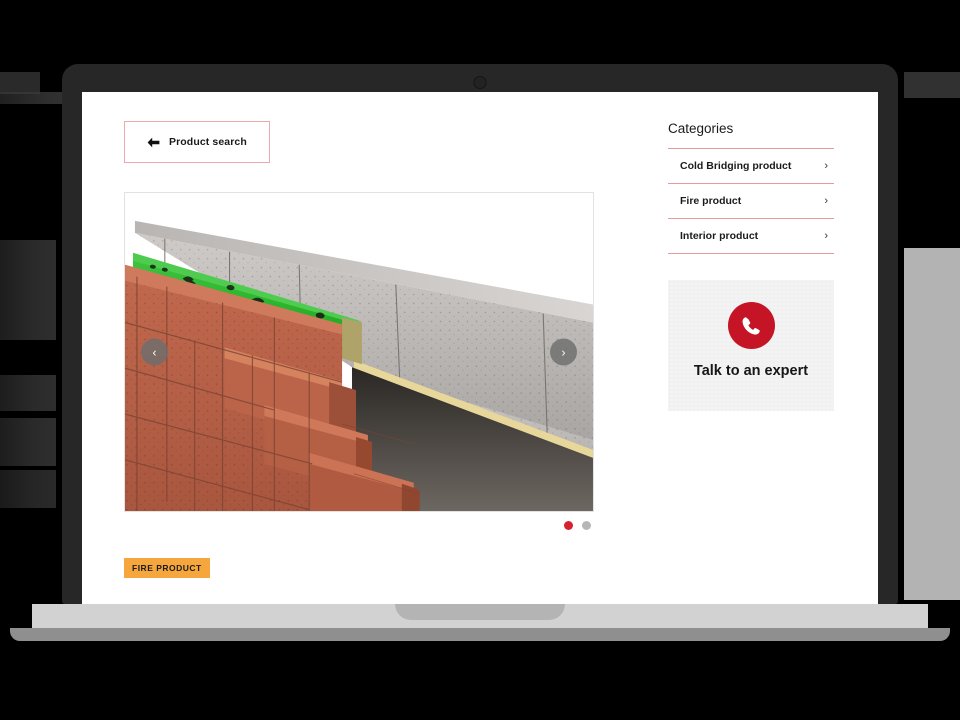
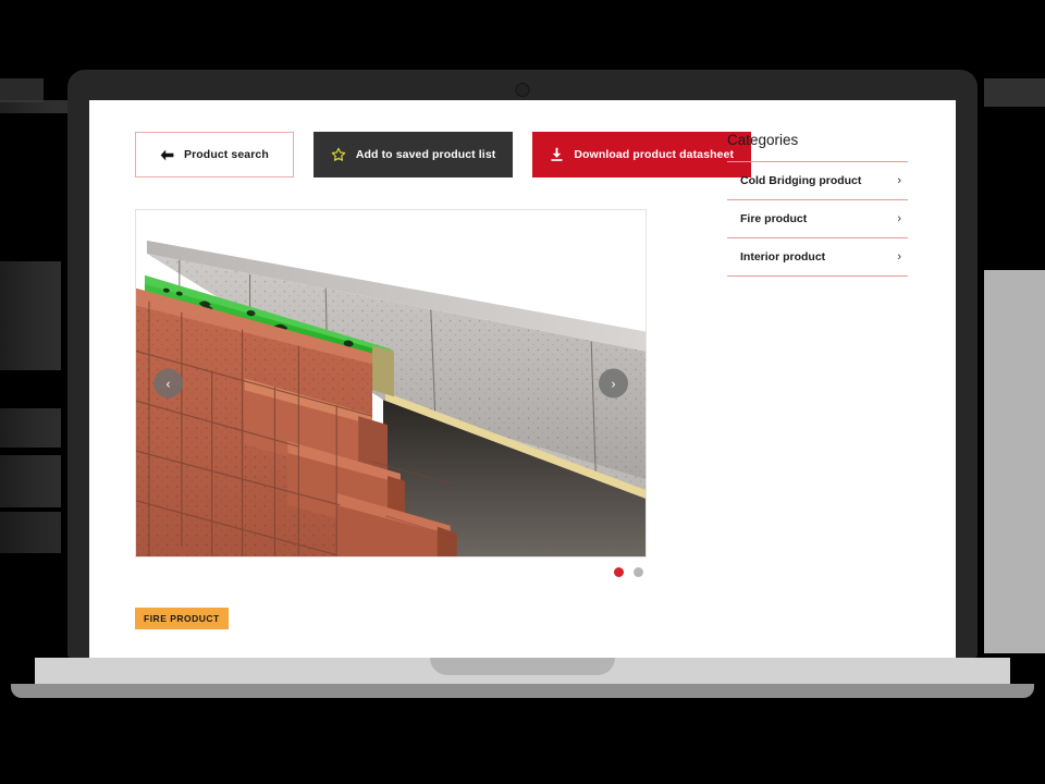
  Product search
+ Add to saved product list
+ Download product datasheet
  ‹
  ›
  FIRE PRODUCT
  Categories
  Cold Bridging product
  ›
  Fire product
  ›
  Interior product
  ›
- Talk to an expert
